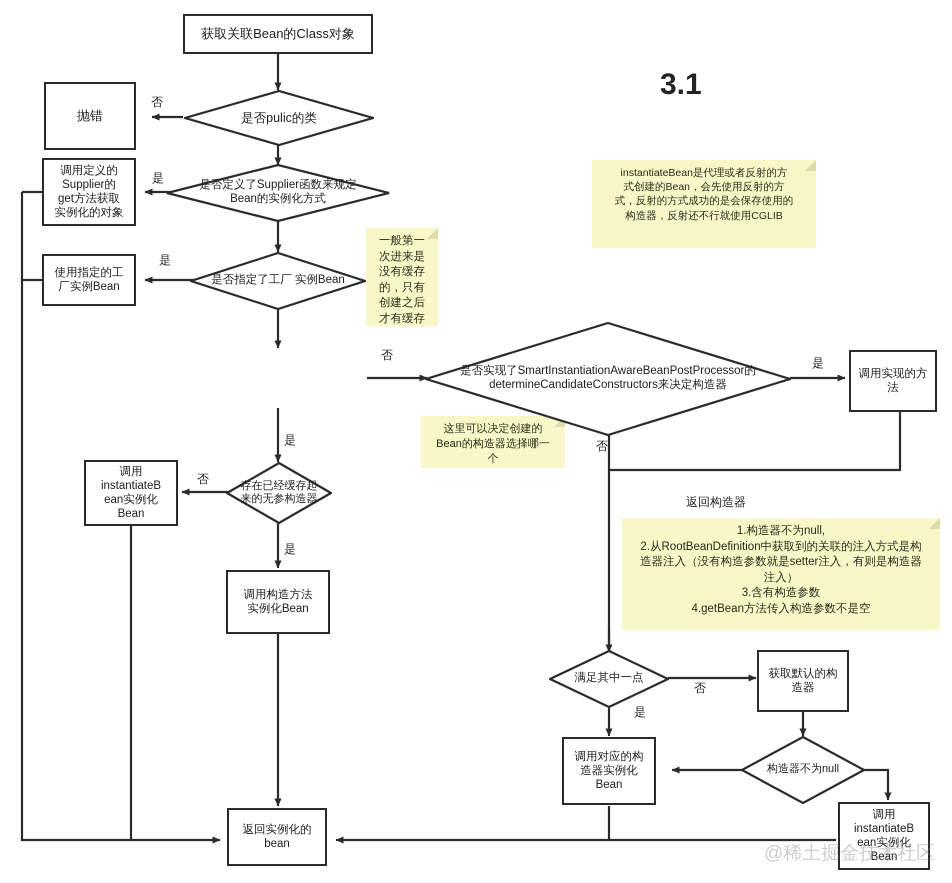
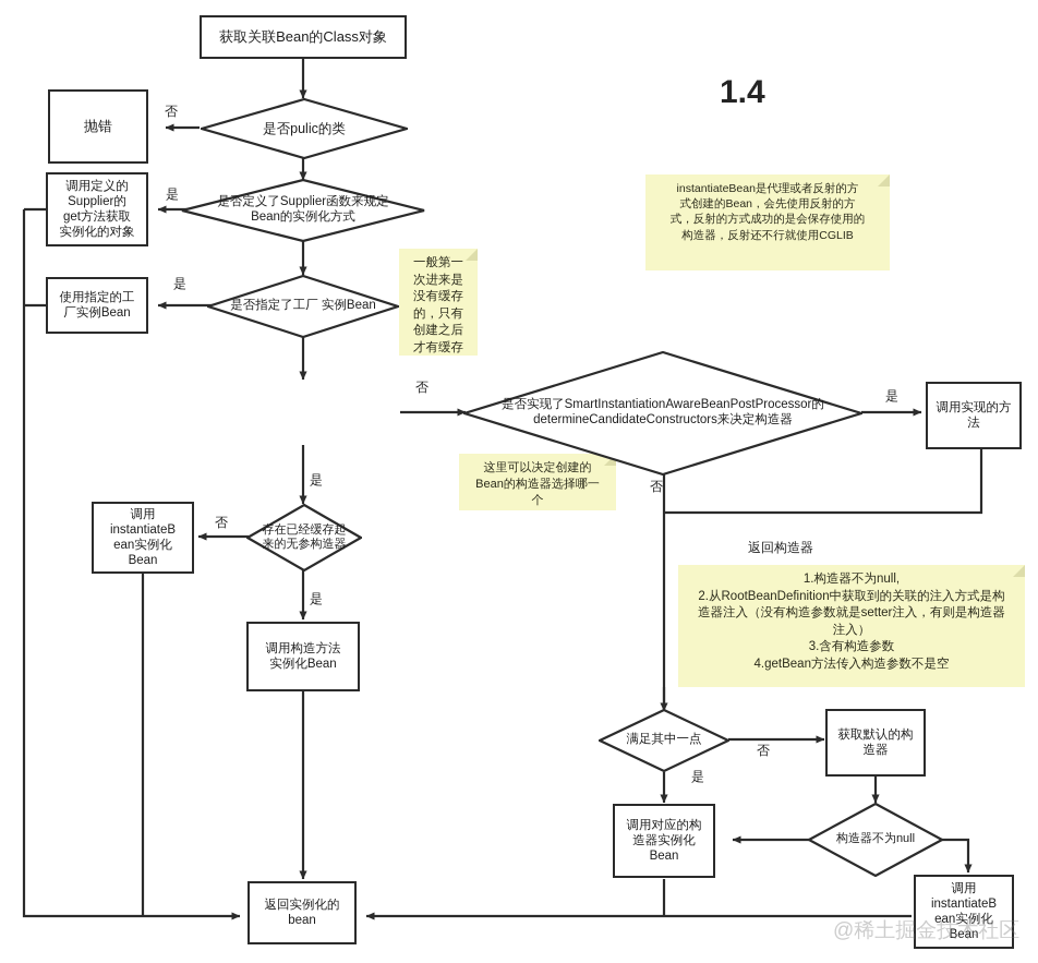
- 3.1
+ 1.4
  @稀土掘金技术社区
  instantiateBean是代理或者反射的方
  式创建的Bean，会先使用反射的方
  式，反射的方式成功的是会保存使用的
  构造器，反射还不行就使用CGLIB
  一般第一
  次进来是
  没有缓存
  的，只有
  创建之后
  才有缓存
  这里可以决定创建的
  Bean的构造器选择哪一
  个
  1.构造器不为null,
  2.从RootBeanDefinition中获取到的关联的注入方式是构
  造器注入（没有构造参数就是setter注入，有则是构造器
  注入）
  3.含有构造参数
  4.getBean方法传入构造参数不是空
  获取关联Bean的Class对象
  抛错
  调用定义的
  Supplier的
  get方法获取
  实例化的对象
  使用指定的工
  厂实例Bean
  调用实现的方
  法
  调用
  instantiateB
  ean实例化
  Bean
  调用构造方法
  实例化Bean
  获取默认的构
  造器
  调用对应的构
  造器实例化
  Bean
  调用
  instantiateB
  ean实例化
  Bean
  返回实例化的
  bean
  是否pulic的类
  是否定义了Supplier函数来规定
  Bean的实例化方式
  是否指定了工厂 实例Bean
  是否实现了SmartInstantiationAwareBeanPostProcessor的
  determineCandidateConstructors来决定构造器
  存在已经缓存起
  来的无参构造器
  满足其中一点
  构造器不为null
  否
  是
  是
  否
  是
  否
  是
  是
  否
  返回构造器
  否
  是
